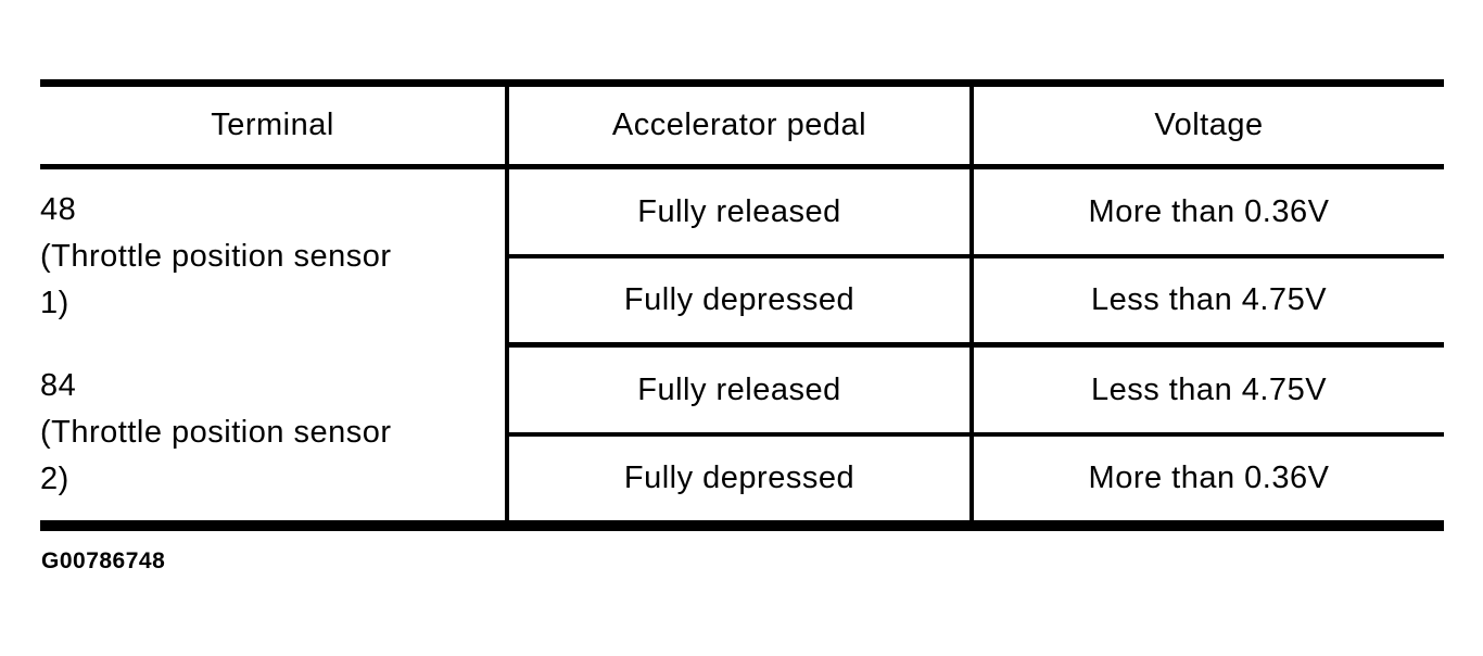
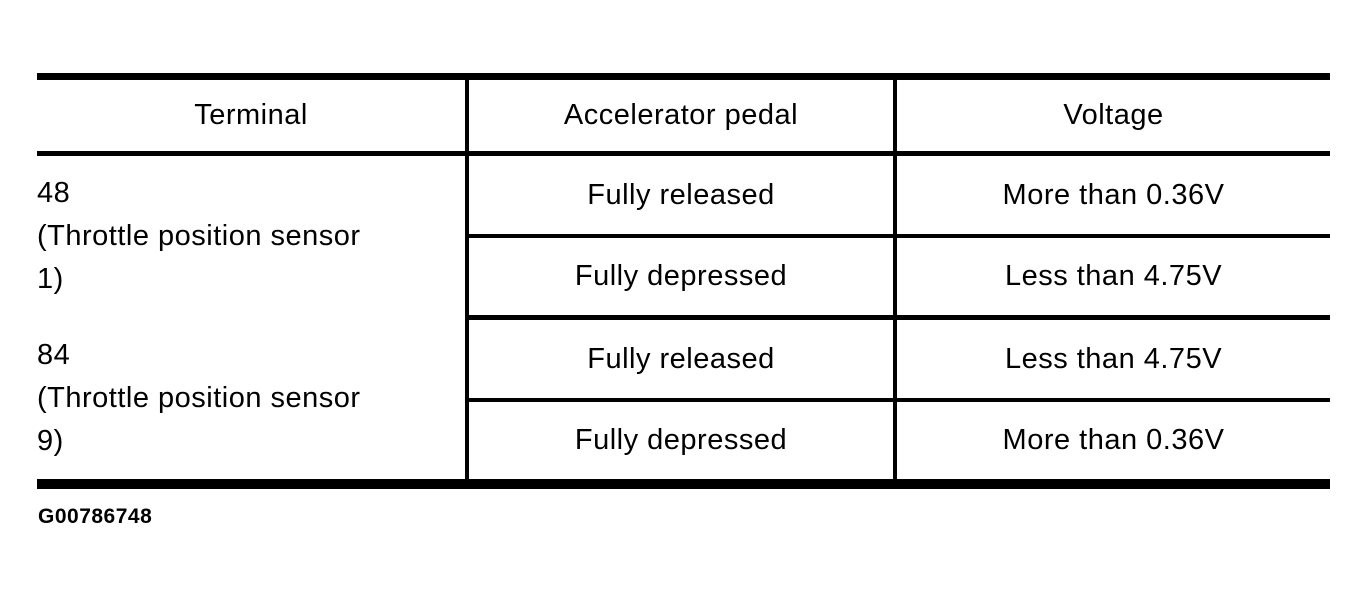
  Terminal	Accelerator pedal	Voltage
  48 (Throttle position sensor 1)	Fully released	More than 0.36V
  Fully depressed	Less than 4.75V
- 84 (Throttle position sensor 2)	Fully released	Less than 4.75V
+ 84 (Throttle position sensor 9)	Fully released	Less than 4.75V
  Fully depressed	More than 0.36V
  G00786748
